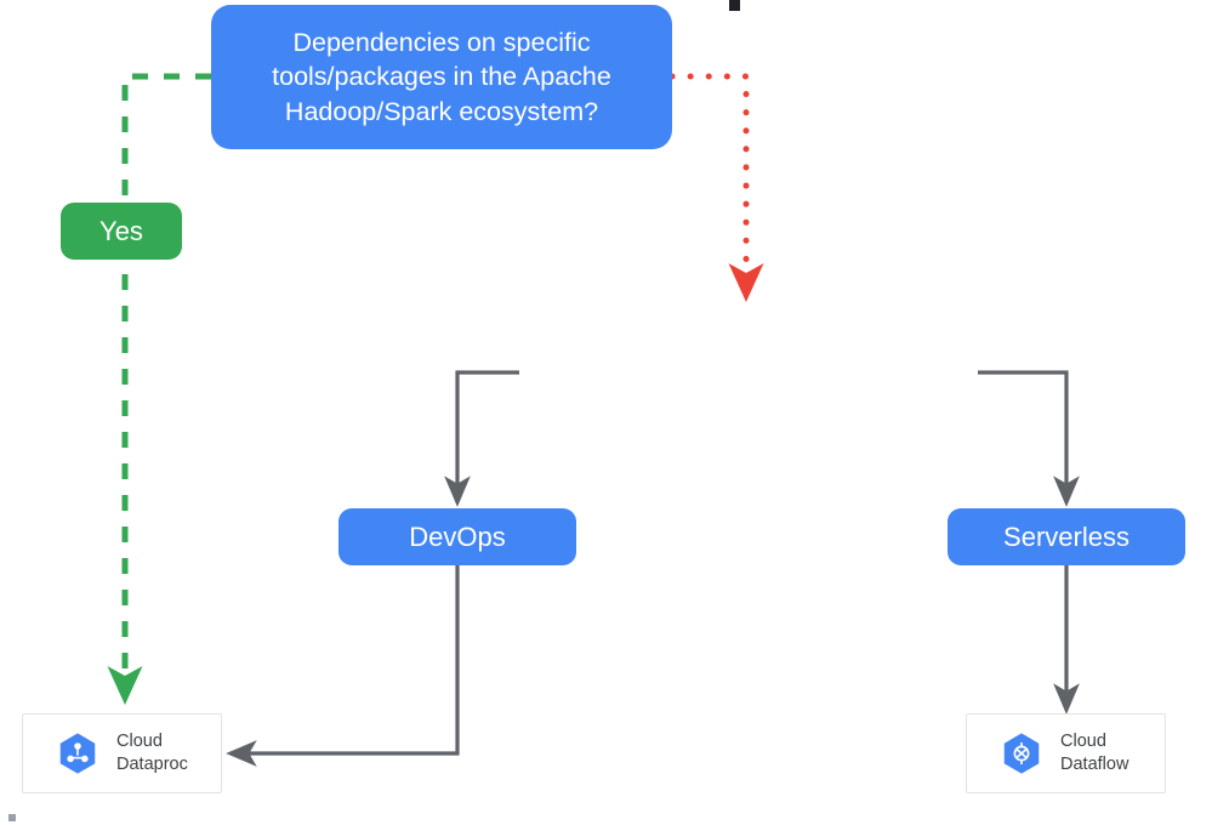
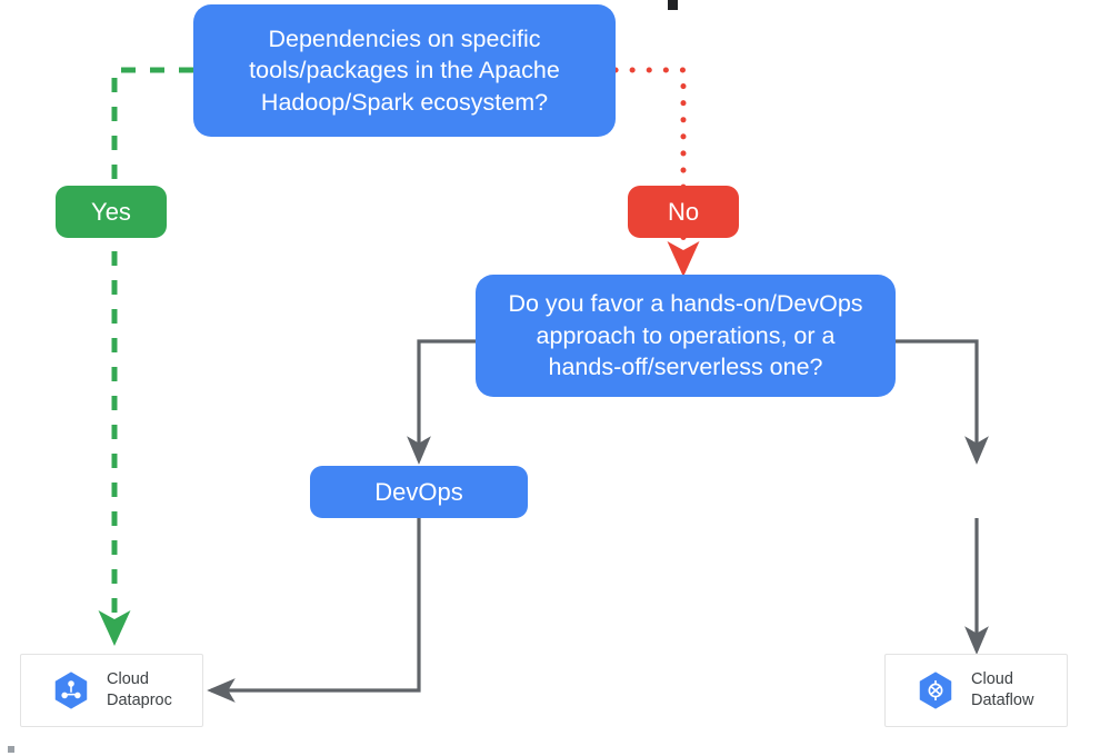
  Dependencies on specific
  tools/packages in the Apache
  Hadoop/Spark ecosystem?
  Yes
+ No
+ Do you favor a hands-on/DevOps
+ approach to operations, or a
+ hands-off/serverless one?
  DevOps
- Serverless
  Cloud
  Dataproc
  Cloud
  Dataflow
